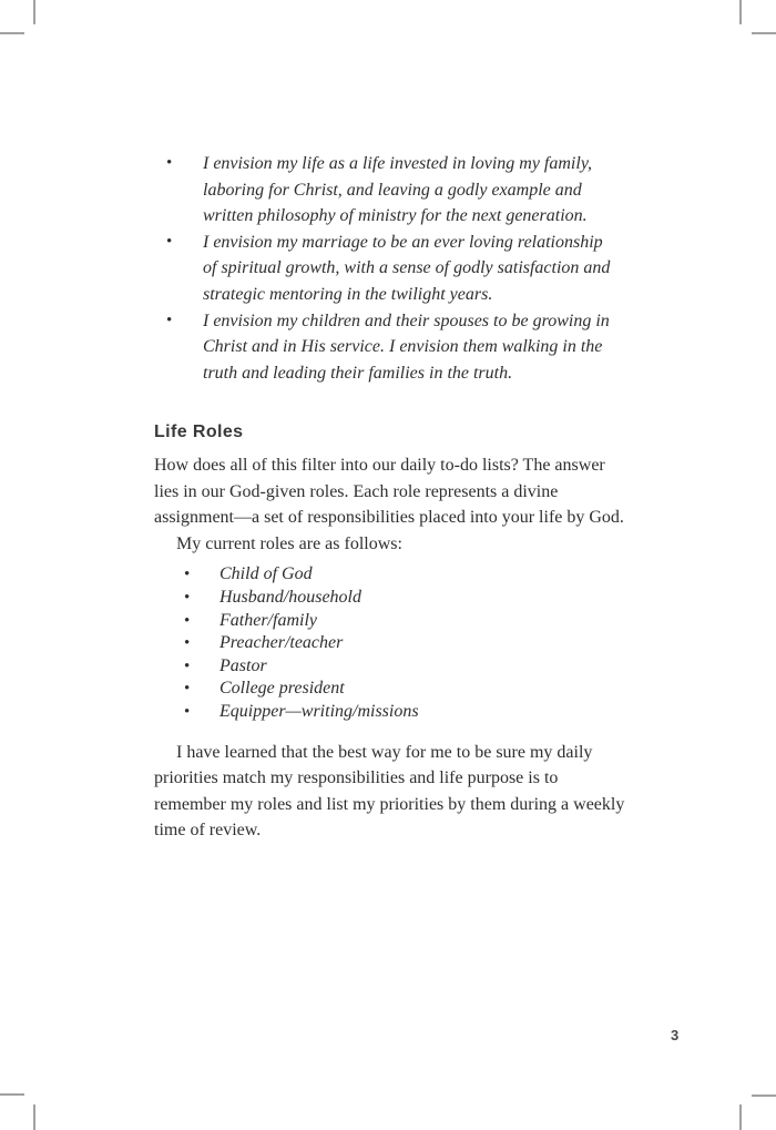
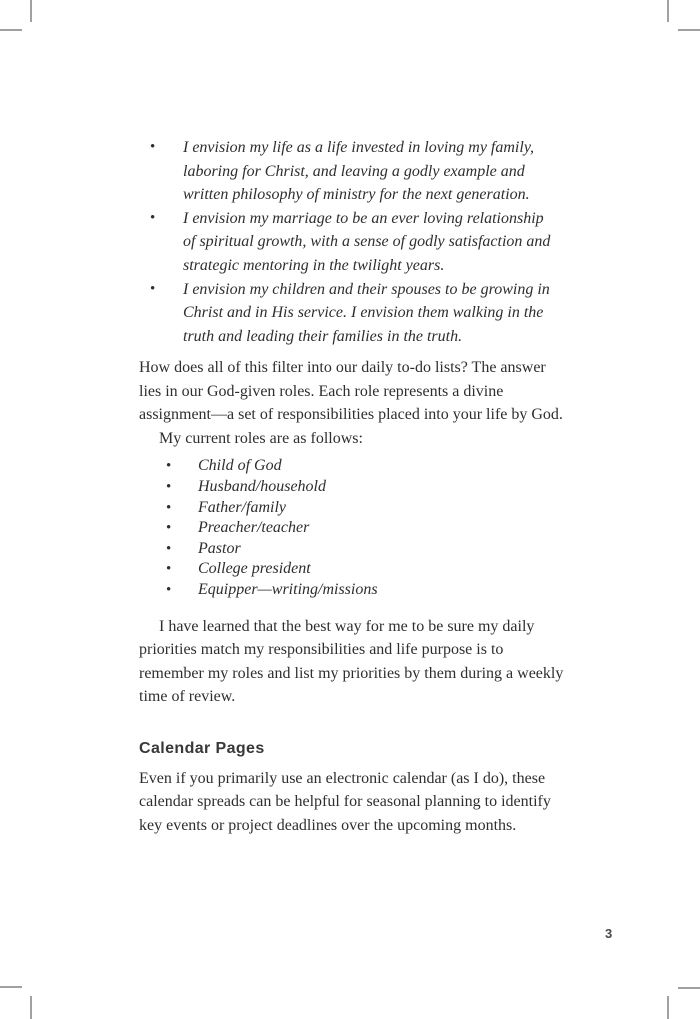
  •
  I envision my life as a life invested in loving my family,
  laboring for Christ, and leaving a godly example and
  written philosophy of ministry for the next generation.
  •
  I envision my marriage to be an ever loving relationship
  of spiritual growth, with a sense of godly satisfaction and
  strategic mentoring in the twilight years.
  •
  I envision my children and their spouses to be growing in
  Christ and in His service. I envision them walking in the
  truth and leading their families in the truth.
- Life Roles
  How does all of this filter into our daily to-do lists? The answer
  lies in our God-given roles. Each role represents a divine
  assignment—a set of responsibilities placed into your life by God.
  My current roles are as follows:
  •
  Child of God
  •
  Husband/household
  •
  Father/family
  •
  Preacher/teacher
  •
  Pastor
  •
  College president
  •
  Equipper—writing/missions
  I have learned that the best way for me to be sure my daily
  priorities match my responsibilities and life purpose is to
  remember my roles and list my priorities by them during a weekly
  time of review.
+ Calendar Pages
+ Even if you primarily use an electronic calendar (as I do), these
+ calendar spreads can be helpful for seasonal planning to identify
+ key events or project deadlines over the upcoming months.
  3
